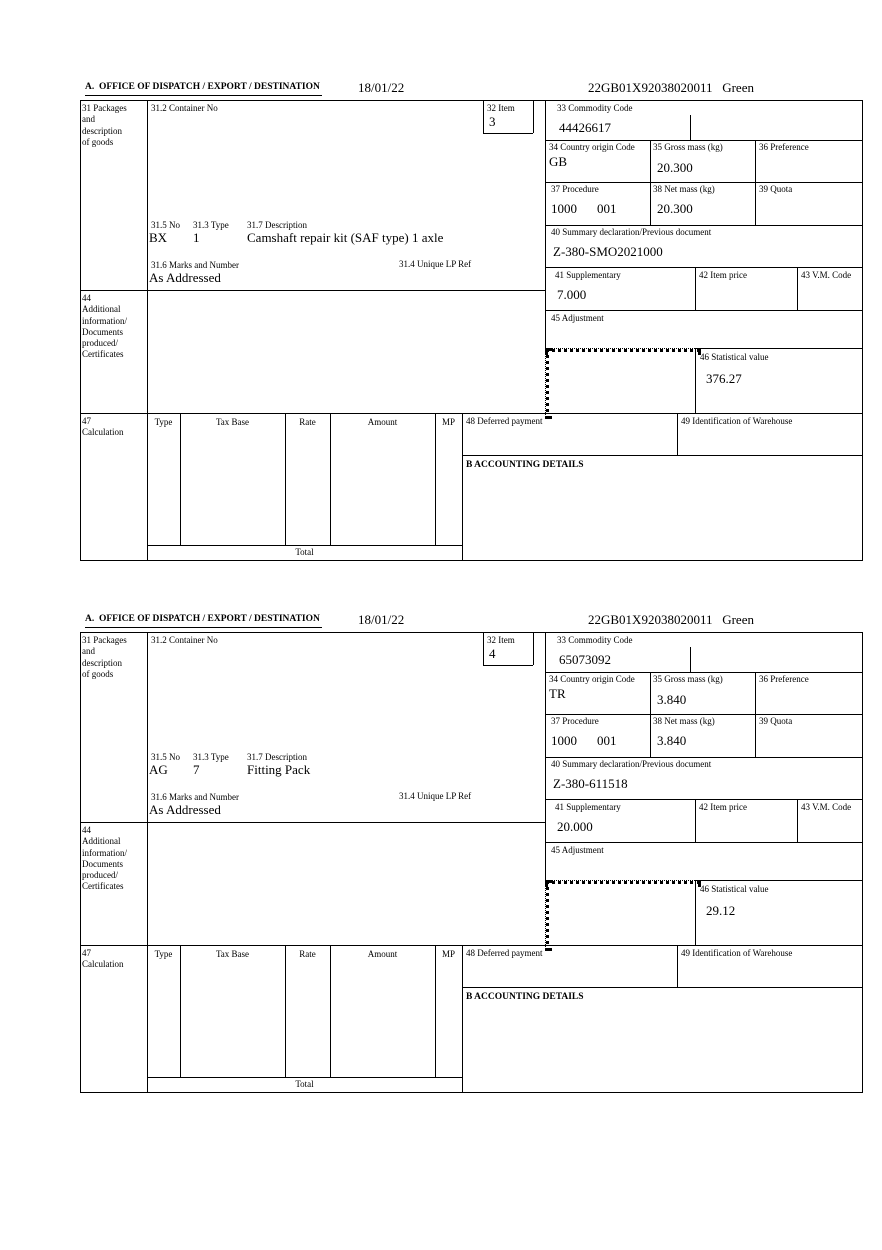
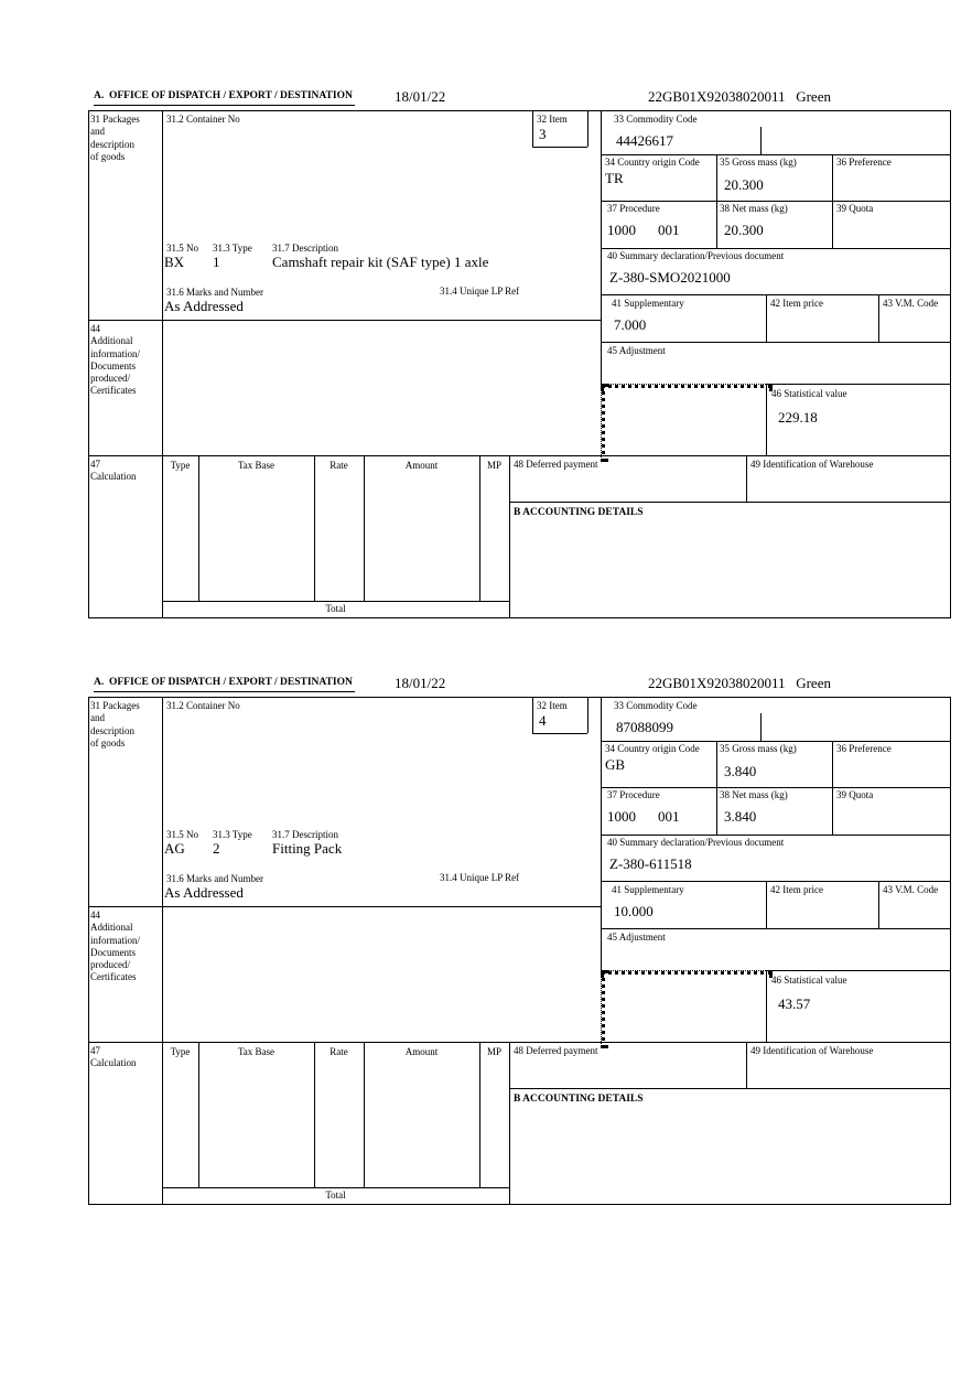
  A. OFFICE OF DISPATCH / EXPORT / DESTINATION
  18/01/22
  22GB01X92038020011 Green
  31 Packages
  and
  description
  of goods
  44
  Additional
  information/
  Documents
  produced/
  Certificates
  47
  Calculation
  31.2 Container No
  32 Item
  3
  33 Commodity Code
  44426617
  34 Country origin Code
- GB
+ TR
  35 Gross mass (kg)
  20.300
  36 Preference
  37 Procedure
  1000
  001
  38 Net mass (kg)
  20.300
  39 Quota
  40 Summary declaration/Previous document
  Z-380-SMO2021000
  31.5 No
  31.3 Type
  31.7 Description
  BX
  1
  Camshaft repair kit (SAF type) 1 axle
  31.6 Marks and Number
  31.4 Unique LP Ref
  As Addressed
  41 Supplementary
  7.000
  42 Item price
  43 V.M. Code
  45 Adjustment
  46 Statistical value
- 376.27
+ 229.18
  Type
  Tax Base
  Rate
  Amount
  MP
  Total
  48 Deferred payment
  49 Identification of Warehouse
  B ACCOUNTING DETAILS
  A. OFFICE OF DISPATCH / EXPORT / DESTINATION
  18/01/22
  22GB01X92038020011 Green
  31 Packages
  and
  description
  of goods
  44
  Additional
  information/
  Documents
  produced/
  Certificates
  47
  Calculation
  31.2 Container No
  32 Item
  4
  33 Commodity Code
- 65073092
+ 87088099
  34 Country origin Code
- TR
+ GB
  35 Gross mass (kg)
  3.840
  36 Preference
  37 Procedure
  1000
  001
  38 Net mass (kg)
  3.840
  39 Quota
  40 Summary declaration/Previous document
  Z-380-611518
  31.5 No
  31.3 Type
  31.7 Description
  AG
- 7
+ 2
  Fitting Pack
  31.6 Marks and Number
  31.4 Unique LP Ref
  As Addressed
  41 Supplementary
- 20.000
+ 10.000
  42 Item price
  43 V.M. Code
  45 Adjustment
  46 Statistical value
- 29.12
+ 43.57
  Type
  Tax Base
  Rate
  Amount
  MP
  Total
  48 Deferred payment
  49 Identification of Warehouse
  B ACCOUNTING DETAILS
